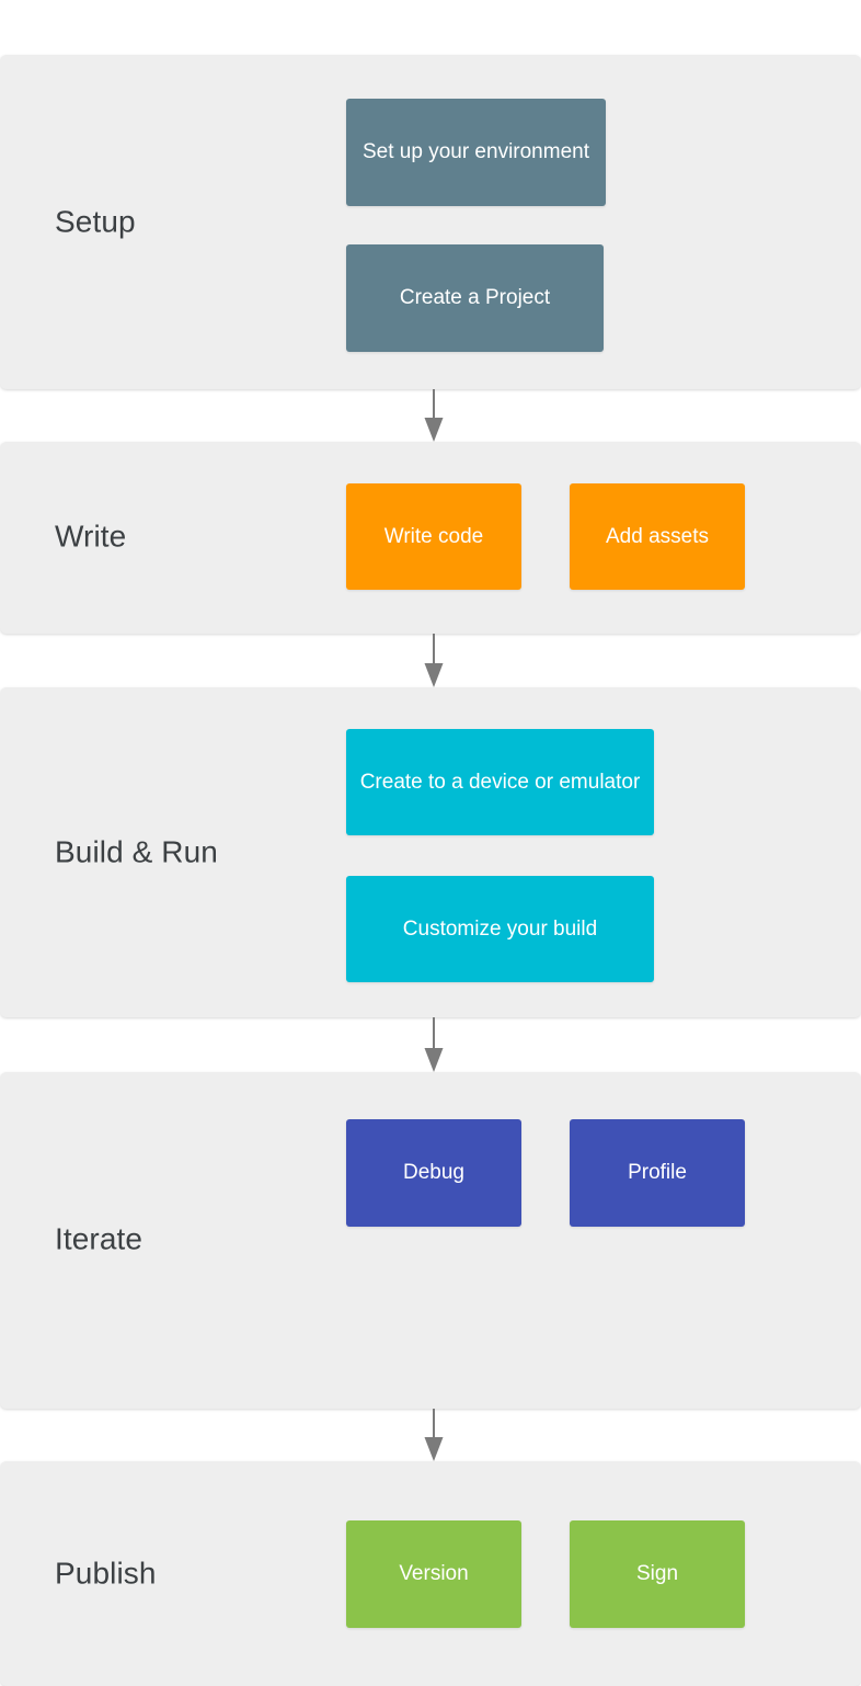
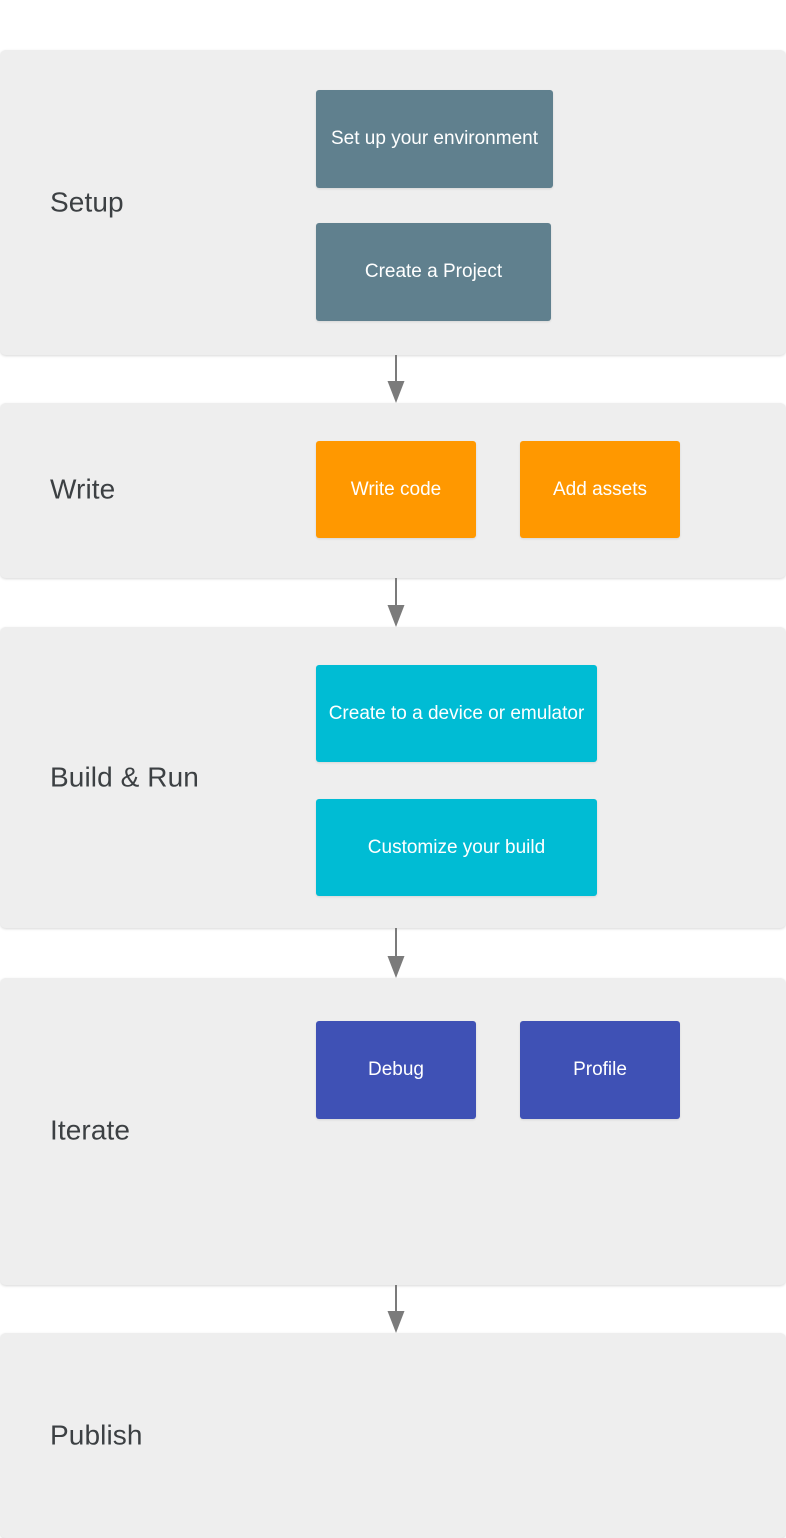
  Setup
  Set up your environment
  Create a Project
  Write
  Write code
  Add assets
  Build & Run
  Create to a device or emulator
  Customize your build
  Iterate
  Debug
  Profile
  Publish
- Version
- Sign
